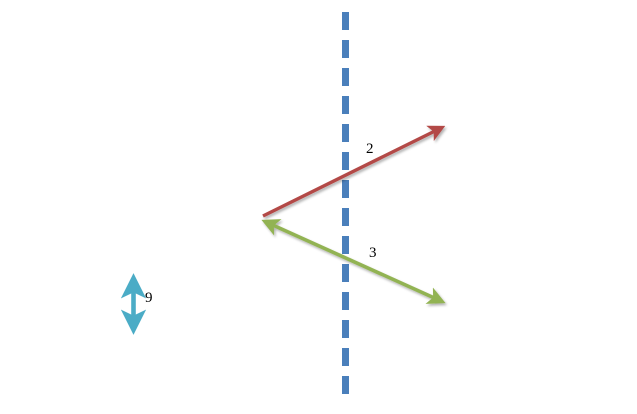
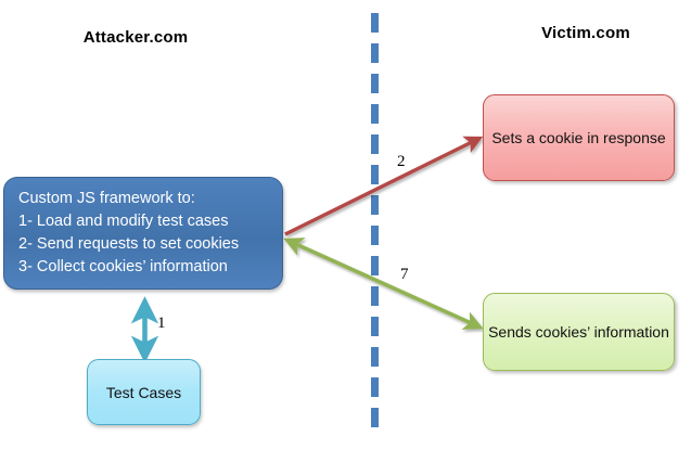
+ Attacker.com
+ Victim.com
+ Custom JS framework to:
+ 1- Load and modify test cases
+ 2- Send requests to set cookies
+ 3- Collect cookies’ information
+ Test Cases
+ Sets a cookie in response
+ Sends cookies’ information
- 9
+ 1
  2
- 3
+ 7
